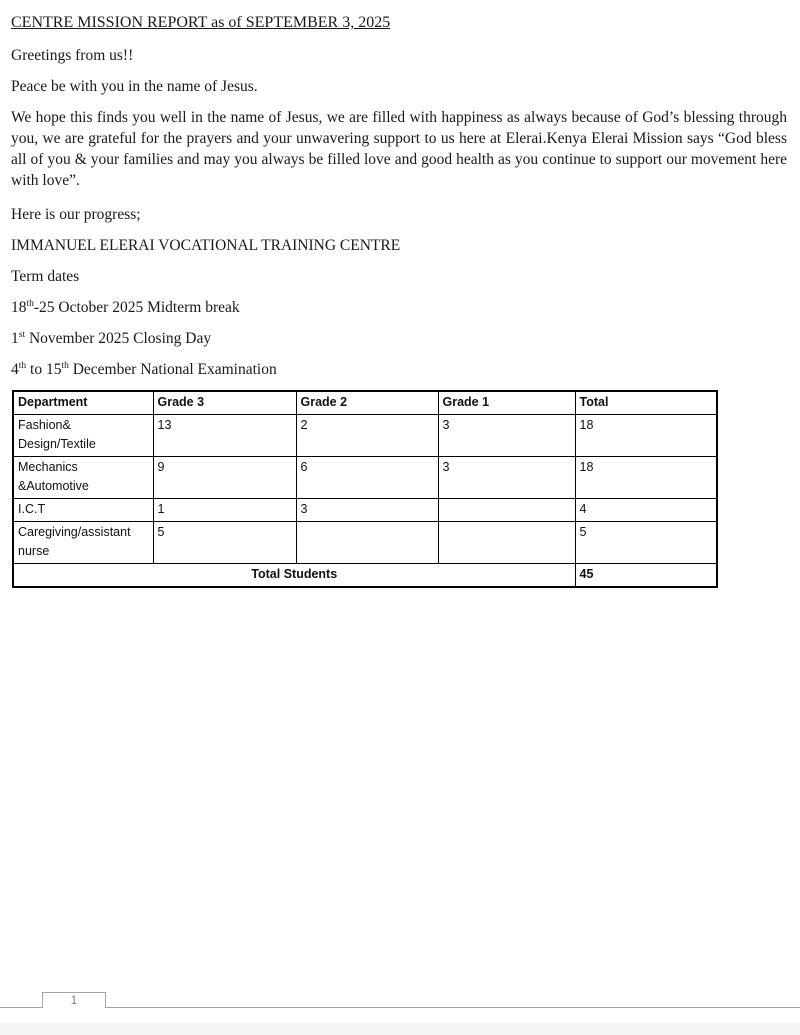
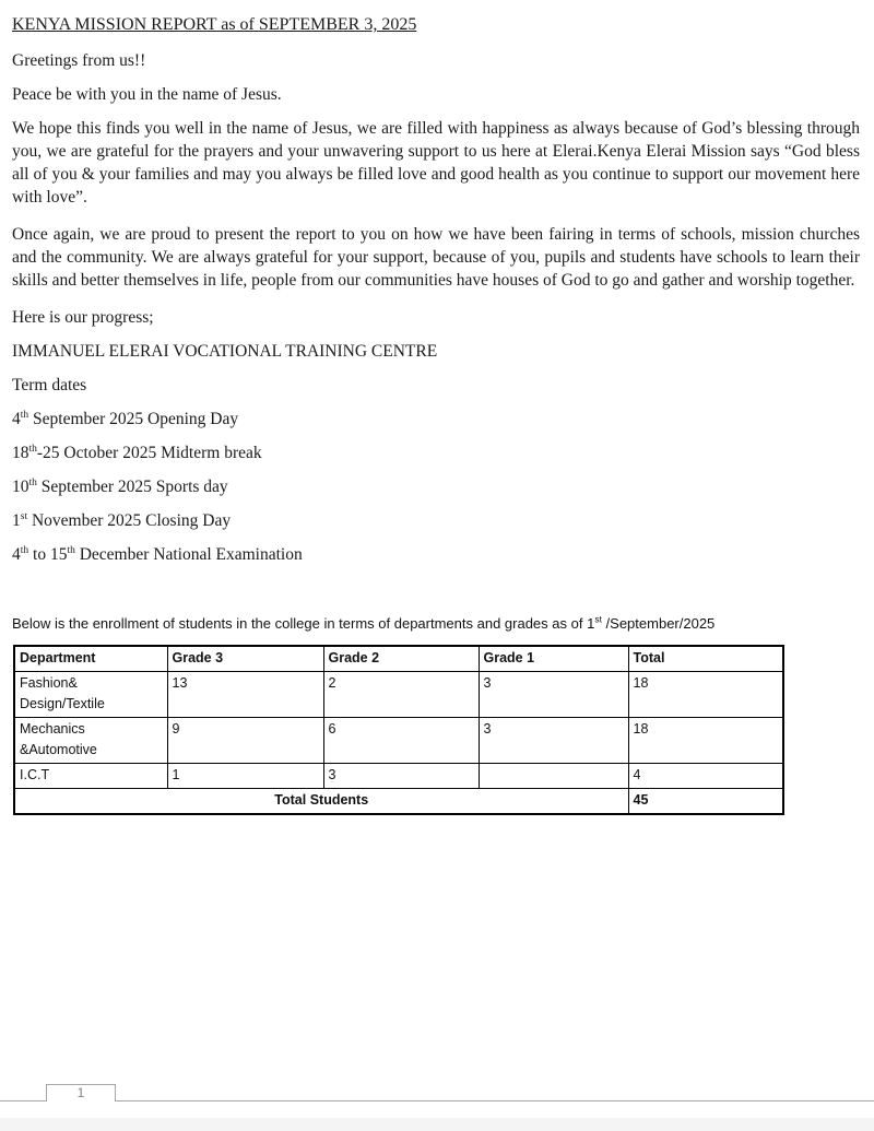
- CENTRE MISSION REPORT as of SEPTEMBER 3, 2025
+ KENYA MISSION REPORT as of SEPTEMBER 3, 2025
  Greetings from us!!
  Peace be with you in the name of Jesus.
  We hope this finds you well in the name of Jesus, we are filled with happiness as always because of God’s blessing through you, we are grateful for the prayers and your unwavering support to us here at Elerai.Kenya Elerai Mission says “God bless all of you & your families and may you always be filled love and good health as you continue to support our movement here with love”.
+ Once again, we are proud to present the report to you on how we have been fairing in terms of schools, mission churches and the community. We are always grateful for your support, because of you, pupils and students have schools to learn their skills and better themselves in life, people from our communities have houses of God to go and gather and worship together.
  Here is our progress;
  IMMANUEL ELERAI VOCATIONAL TRAINING CENTRE
  Term dates
+ 4th September 2025 Opening Day
  18th-25 October 2025 Midterm break
+ 10th September 2025 Sports day
  1st November 2025 Closing Day
  4th to 15th December National Examination
+ Below is the enrollment of students in the college in terms of departments and grades as of 1st /September/2025
  Department	Grade 3	Grade 2	Grade 1	Total
  Fashion&Design/Textile	13	2	3	18
  Mechanics&Automotive	9	6	3	18
  I.C.T	1	3		4
- Caregiving/assistantnurse	5			5
  Total Students	45
  1
